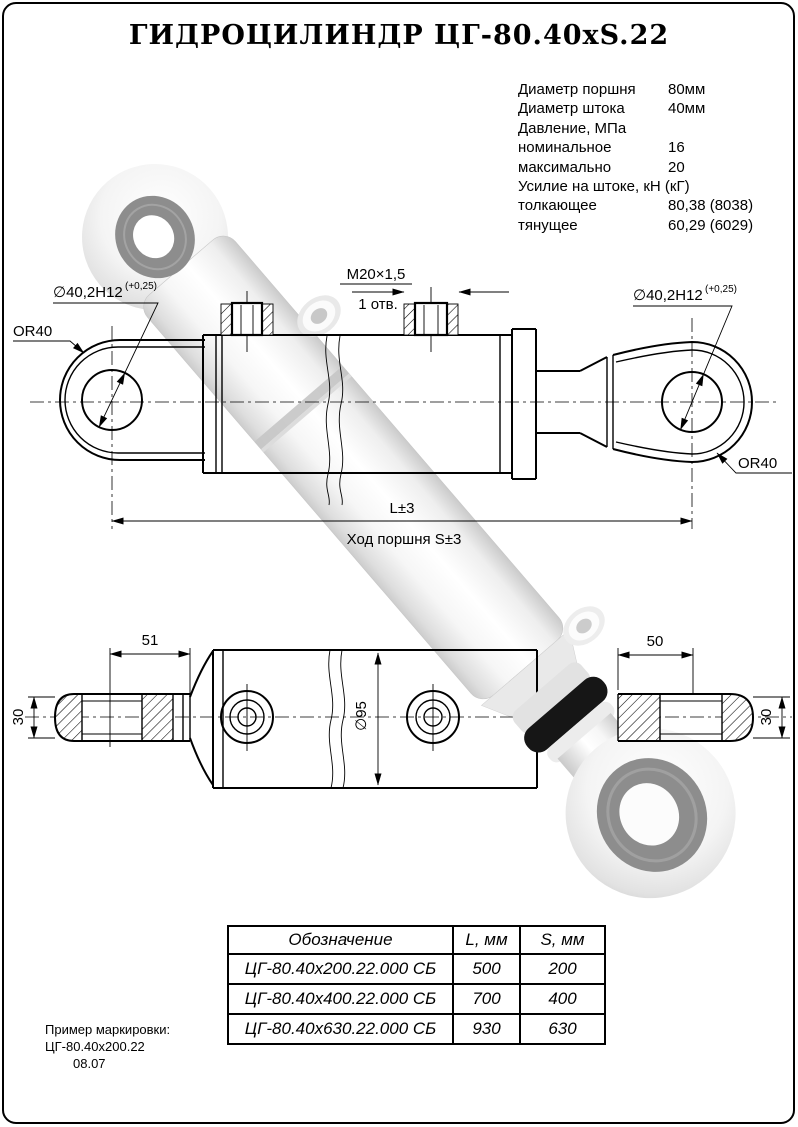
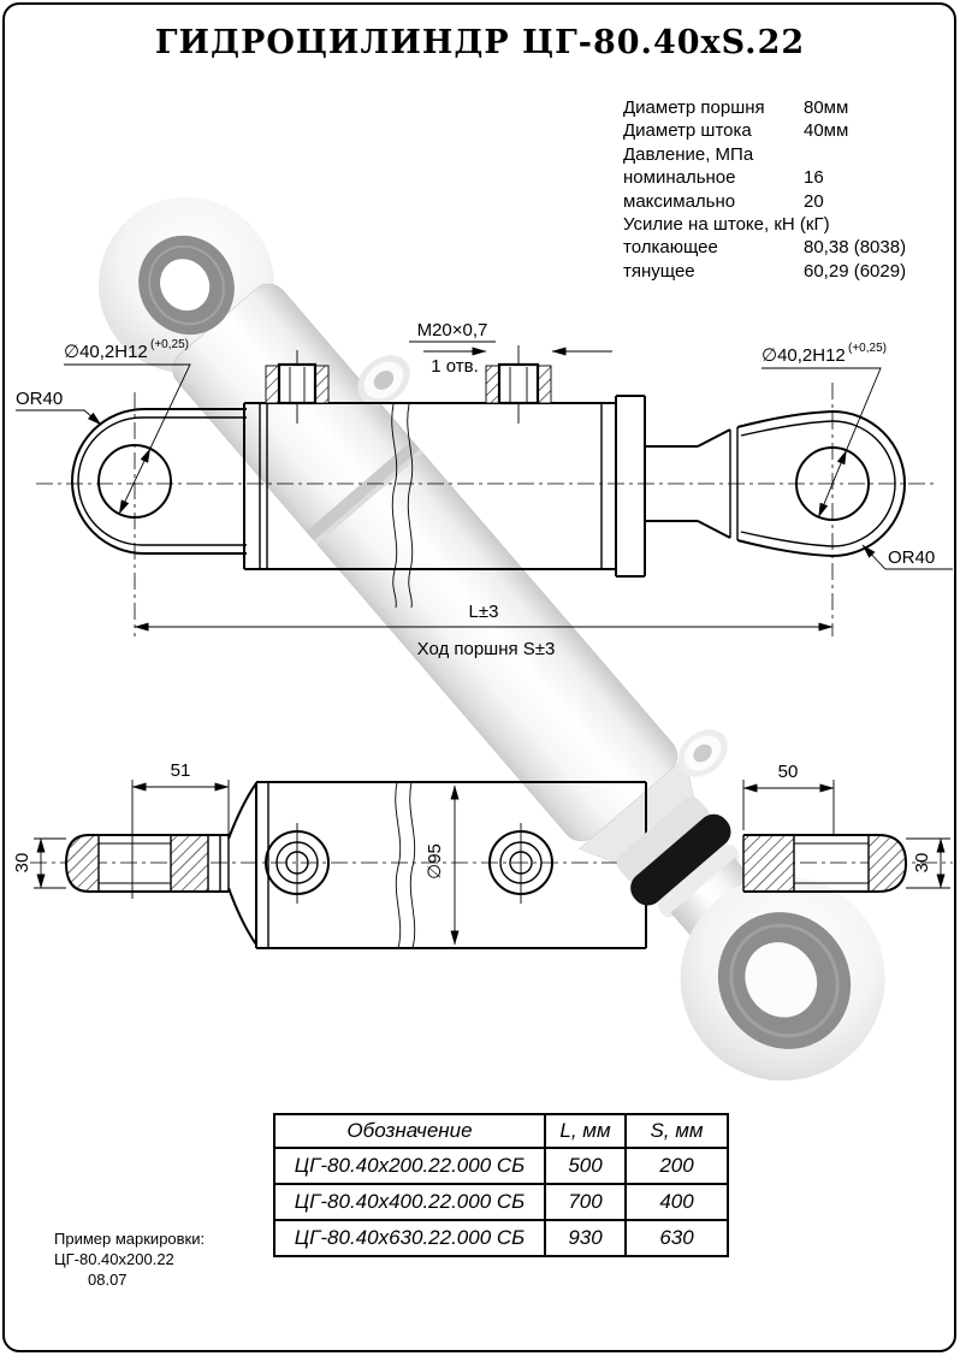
  ГИДРОЦИЛИНДР ЦГ-80.40xS.22
  Диаметр поршня
  80мм
  Диаметр штока
  40мм
  Давление, МПа
  номинальное
  16
  максимально
  20
  Усилие на штоке, кН (
  толкающее
  80,38 (8038)
  тянущее
  60,29 (6029)
- M20×1,5
+ M20×0,7
  1 отв.
  ∅40,2H12
  (+0,25)
  OR40
  ∅40,2H12
  (+0,25)
  OR40
  L±3
  Ход поршня S±3
  51
  50
  Обозначение	L, мм	S, мм
  ЦГ-80.40х200.22.000 СБ	500	200
  ЦГ-80.40х400.22.000 СБ	700	400
  ЦГ-80.40х630.22.000 СБ	930	630
  Пример маркировки:
  ЦГ-80.40х200.22
  08.07
